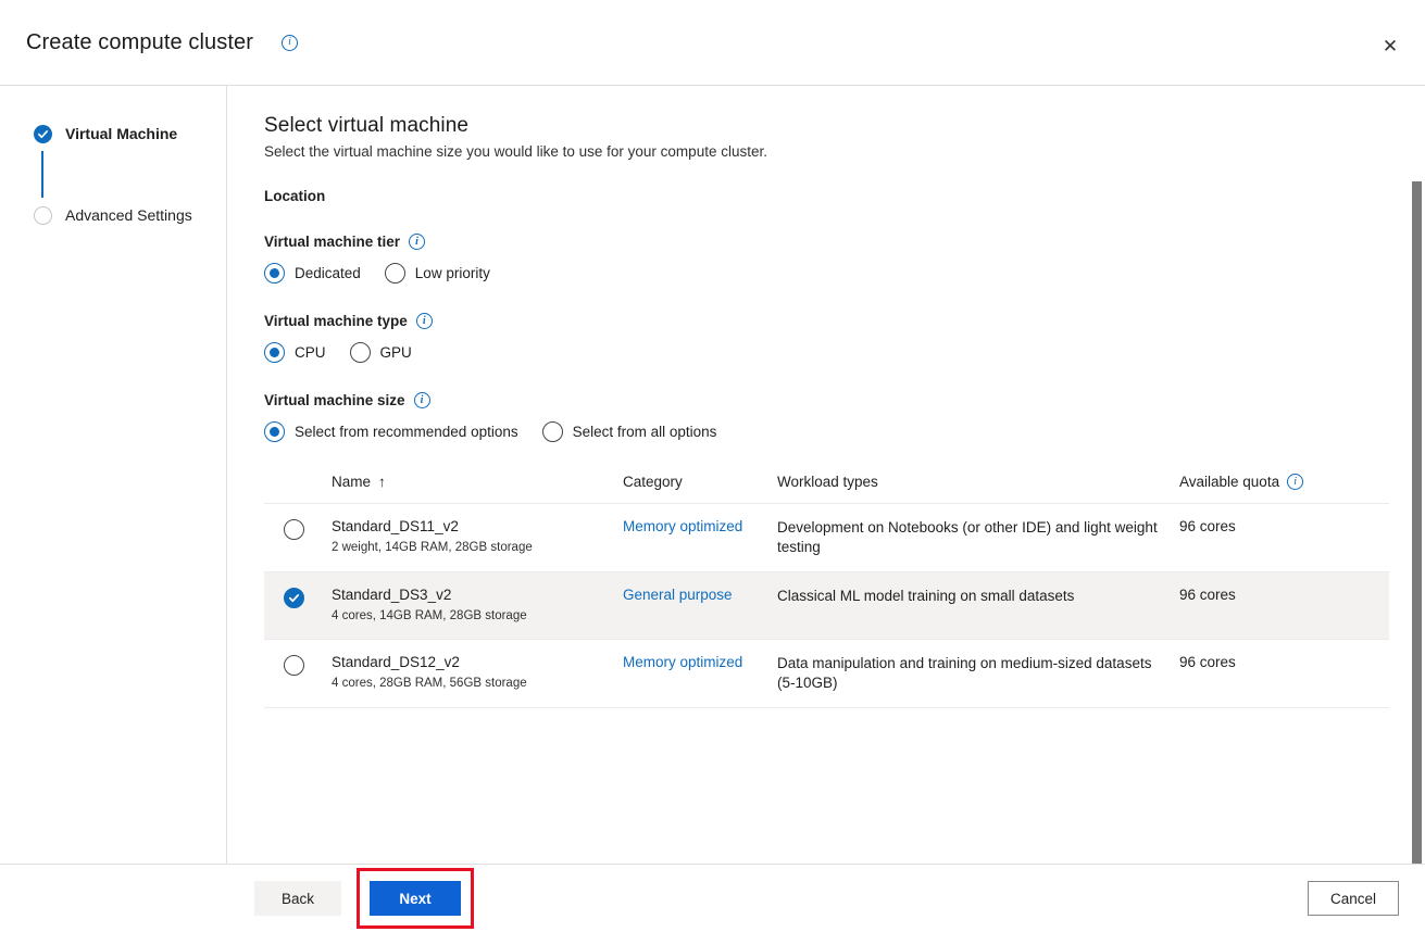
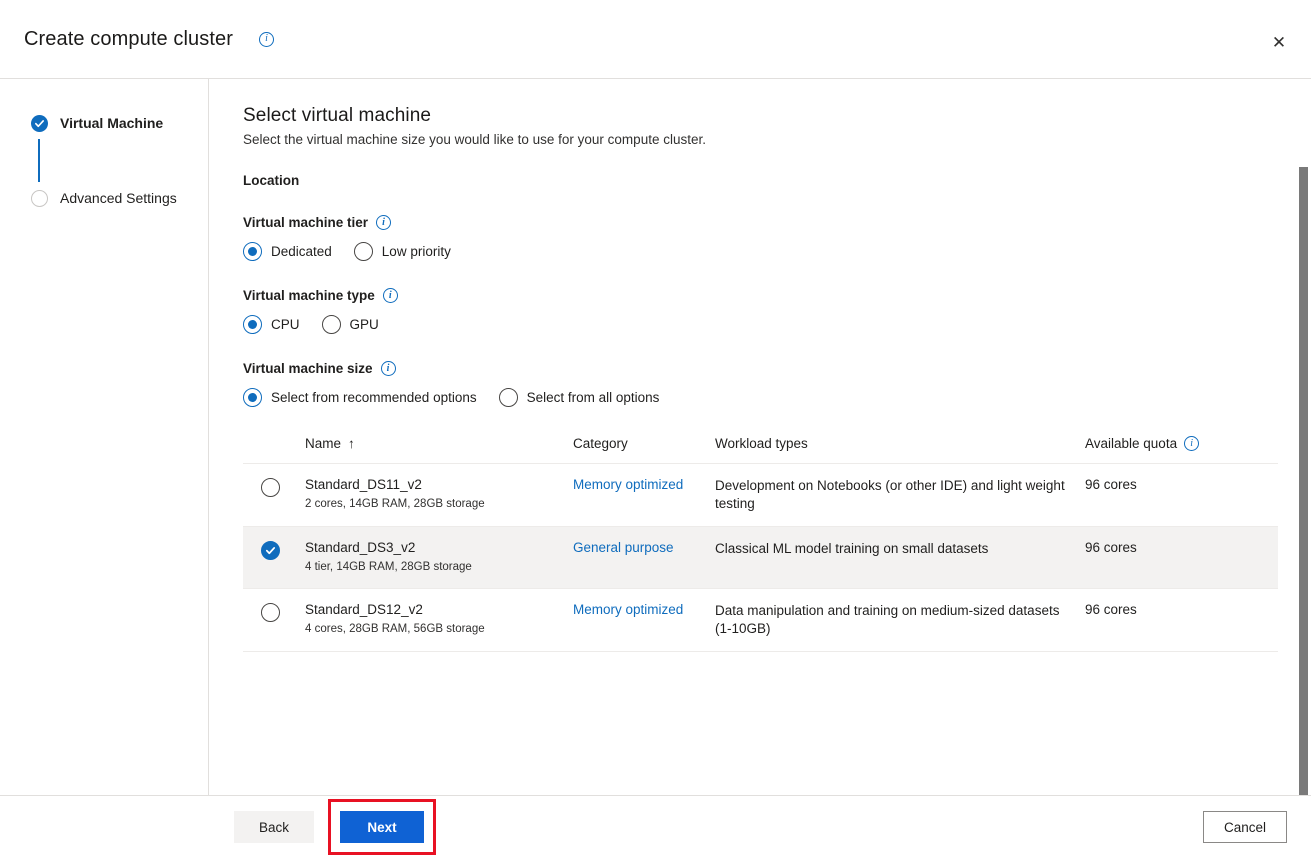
  Create compute cluster
  i
  ✕
  Virtual Machine
  Advanced Settings
  Select virtual machine
  Select the virtual machine size you would like to use for your compute cluster.
  Location
  Virtual machine tier
  i
  Dedicated
  Low priority
  Virtual machine type
  i
  CPU
  GPU
  Virtual machine size
  i
  Select from recommended options
  Select from all options
  	Name ↑	Category	Workload types	Available quota i
- 	Standard_DS11_v2 2 weight, 14GB RAM, 28GB storage	Memory optimized	Development on Notebooks (or other IDE) and light weight testing	96 cores
+ 	Standard_DS11_v2 2 cores, 14GB RAM, 28GB storage	Memory optimized	Development on Notebooks (or other IDE) and light weight testing	96 cores
- 	Standard_DS3_v2 4 cores, 14GB RAM, 28GB storage	General purpose	Classical ML model training on small datasets	96 cores
+ 	Standard_DS3_v2 4 tier, 14GB RAM, 28GB storage	General purpose	Classical ML model training on small datasets	96 cores
- 	Standard_DS12_v2 4 cores, 28GB RAM, 56GB storage	Memory optimized	Data manipulation and training on medium-sized datasets (5-10GB)	96 cores
+ 	Standard_DS12_v2 4 cores, 28GB RAM, 56GB storage	Memory optimized	Data manipulation and training on medium-sized datasets (1-10GB)	96 cores
  Back
  Next
  Cancel
